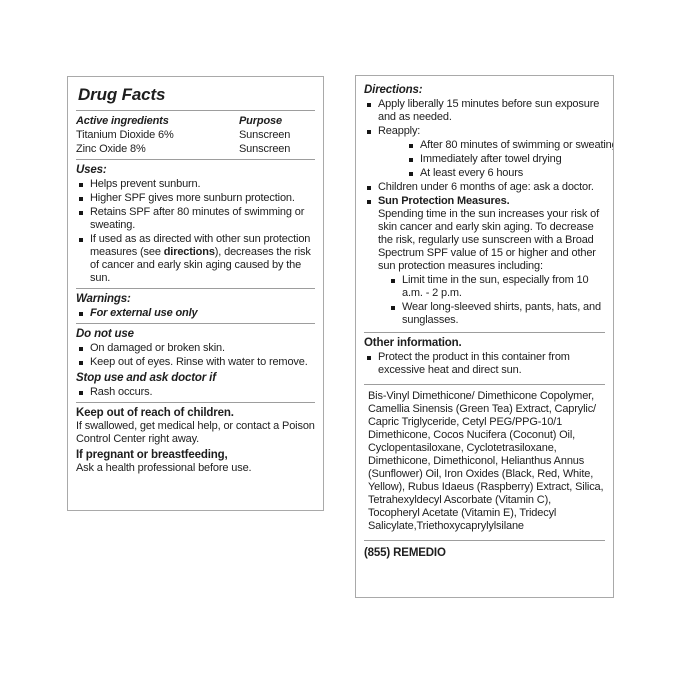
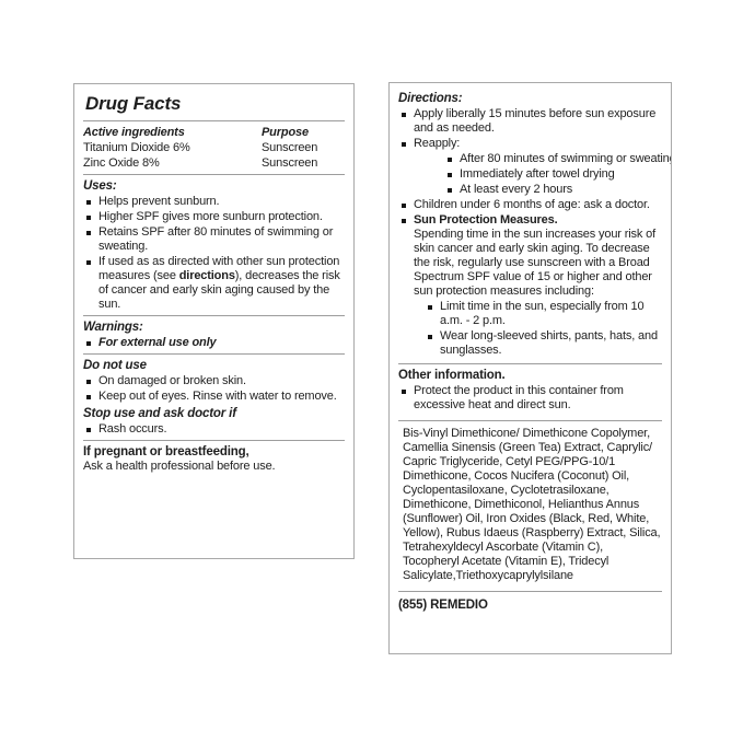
  Drug Facts
  Active ingredients
  Purpose
  Titanium Dioxide 6%
  Sunscreen
  Zinc Oxide 8%
  Sunscreen
  Uses:
  Helps prevent sunburn.
  Higher SPF gives more sunburn protection.
  Retains SPF after 80 minutes of swimming or sweating.
  If used as as directed with other sun protection measures (see directions), decreases the risk of cancer and early skin aging caused by the sun.
  Warnings:
  For external use only
  Do not use
  On damaged or broken skin.
  Keep out of eyes. Rinse with water to remove.
  Stop use and ask doctor if
  Rash occurs.
- Keep out of reach of children.
- If swallowed, get medical help, or contact a Poison Control Center right away.
  If pregnant or breastfeeding,
  Ask a health professional before use.
  Directions:
  Apply liberally 15 minutes before sun exposure and as needed.
  Reapply:
  After 80 minutes of swimming or sweatin
  Immediately after towel drying
- At least every 6 hours
+ At least every 2 hours
  Children under 6 months of age: ask a doctor.
  Sun Protection Measures.
  Spending time in the sun increases your risk of skin cancer and early skin aging. To decrease the risk, regularly use sunscreen with a Broad Spectrum SPF value of 15 or higher and other sun protection measures including:
  Limit time in the sun, especially from 10 a.m. - 2 p.m.
  Wear long-sleeved shirts, pants, hats, and sunglasses.
  Other information.
  Protect the product in this container from excessive heat and direct sun.
  Bis-Vinyl Dimethicone/ Dimethicone Copolymer, Camellia Sinensis (Green Tea) Extract, Caprylic/ Capric Triglyceride, Cetyl PEG/PPG-10/1 Dimethicone, Cocos Nucifera (Coconut) Oil, Cyclopentasiloxane, Cyclotetrasiloxane, Dimethicone, Dimethiconol, Helianthus Annus (Sunflower) Oil, Iron Oxides (Black, Red, White, Yellow), Rubus Idaeus (Raspberry) Extract, Silica, Tetrahexyldecyl Ascorbate (Vitamin C), Tocopheryl Acetate (Vitamin E), Tridecyl Salicylate,Triethoxycaprylylsilane
  (855) REMEDIO
